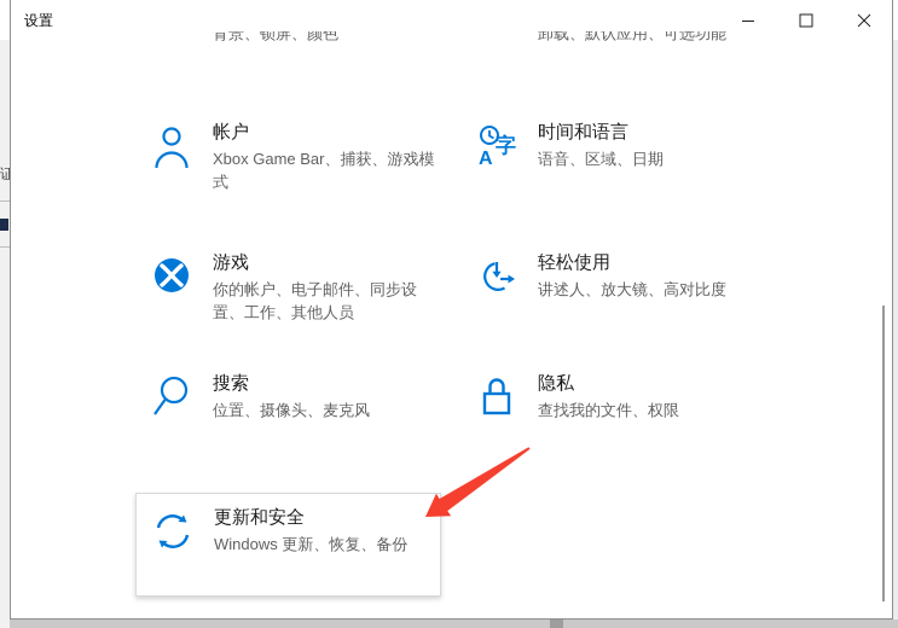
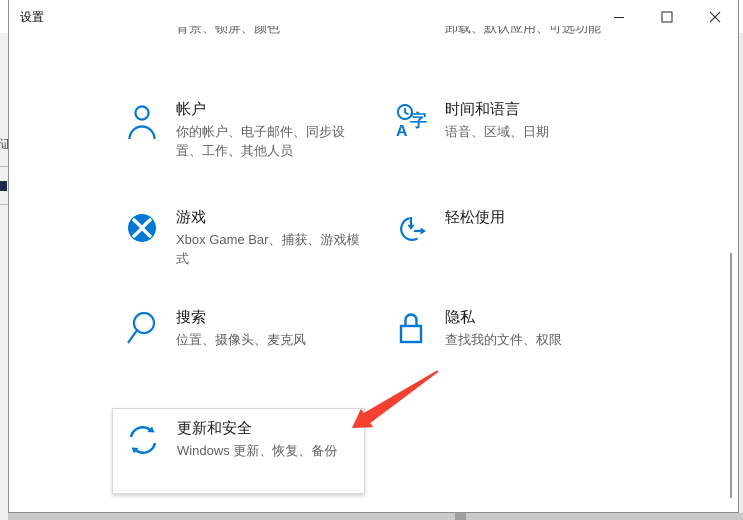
  证
  设置
  背景、锁屏、颜色
  卸载、默认应用、可选功能
  帐户
- Xbox Game Bar、捕获、游戏模式
+ 你的帐户、电子邮件、同步设置、工作、其他人员
  字
  A
  时间和语言
  语音、区域、日期
  游戏
- 你的帐户、电子邮件、同步设置、工作、其他人员
+ Xbox Game Bar、捕获、游戏模式
  轻松使用
- 讲述人、放大镜、高对比度
  搜索
  位置、摄像头、麦克风
  隐私
  查找我的文件、权限
  更新和安全
  Windows 更新、恢复、备份
